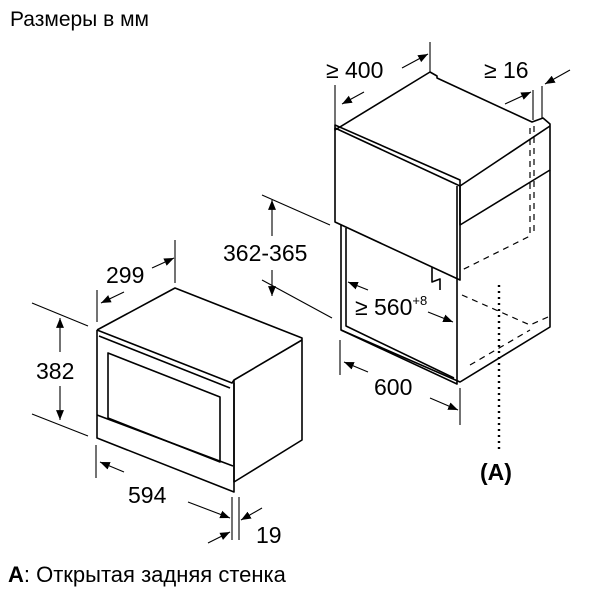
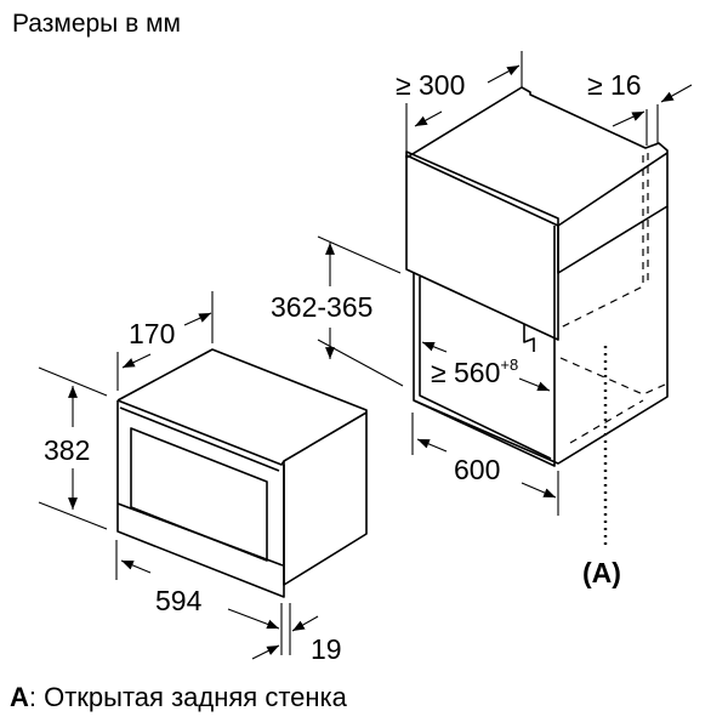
  Размеры в мм
- ≥ 400
+ ≥ 300
  ≥ 16
  362-365
  ≥ 560+8
  600
- 299
+ 170
  382
  594
  19
  (A)
  A: Открытая задняя стенка
